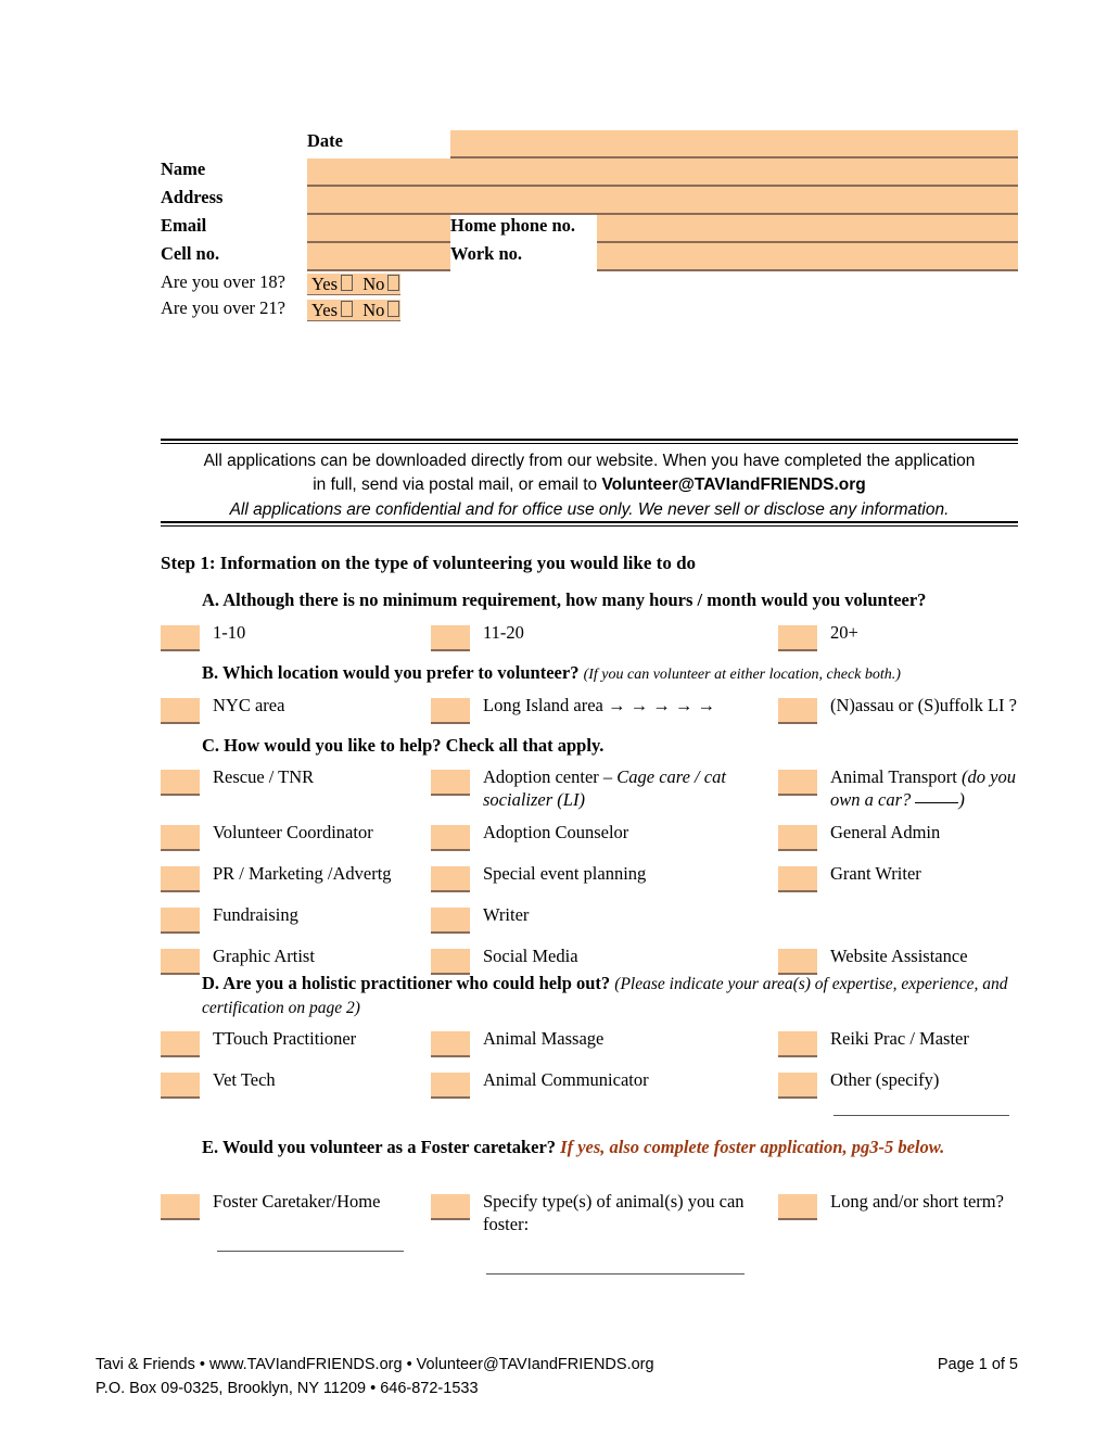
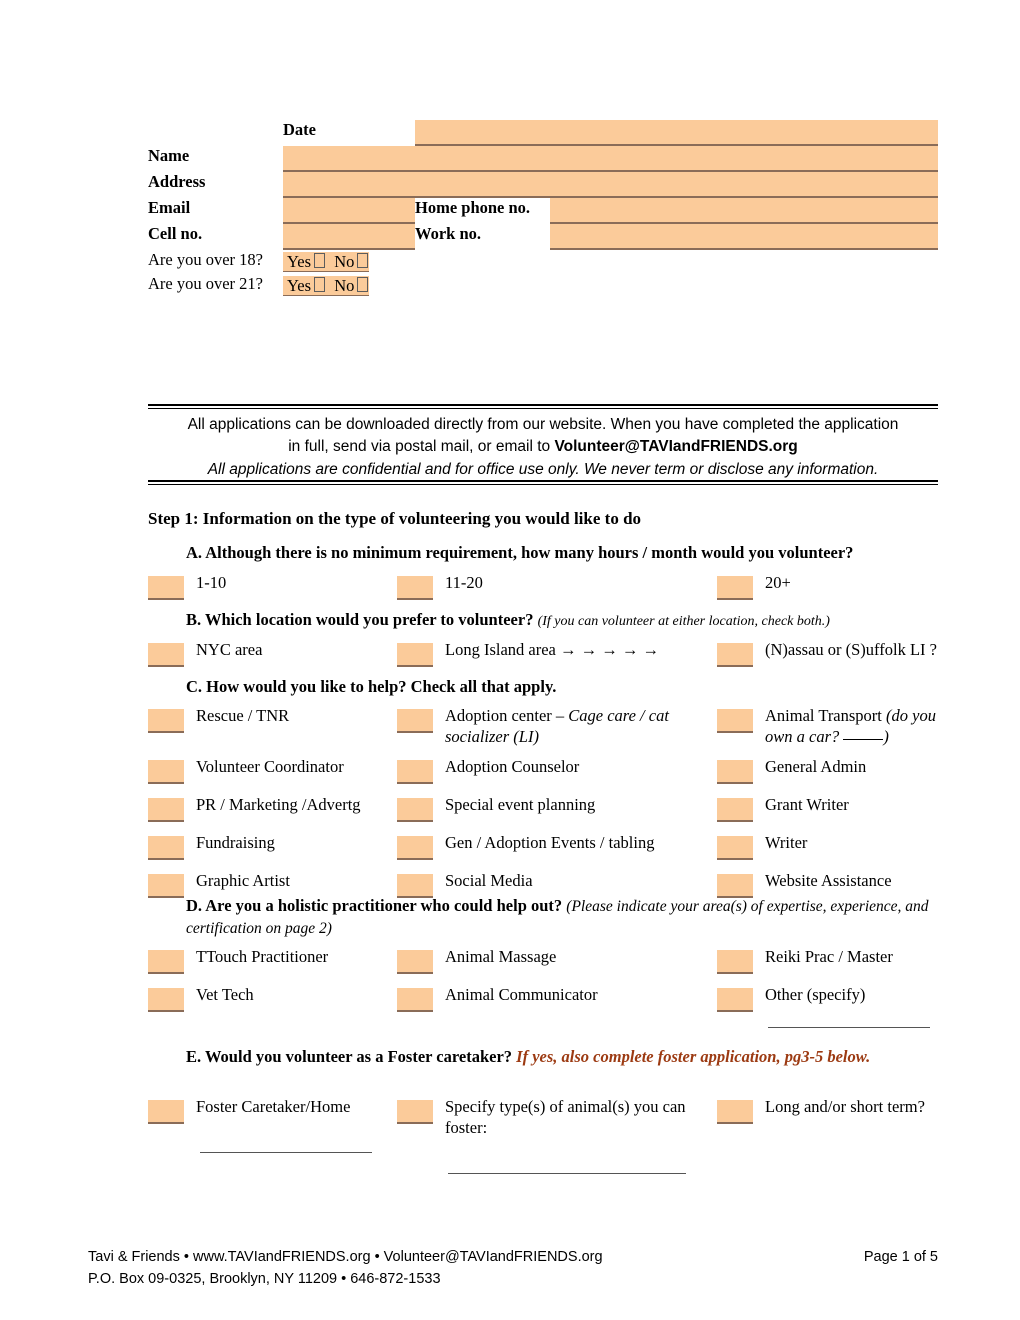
  	Date
  Name
  Address
  Email		Home phone no.
  Cell no.		Work no.
  Are you over 18?	Yes No
  Are you over 21?	Yes No
  All applications can be downloaded directly from our website. When you have completed the application
  in full, send via postal mail, or email to Volunteer@TAVIandFRIENDS.org
- All applications are confidential and for office use only. We never sell or disclose any information.
+ All applications are confidential and for office use only. We never term or disclose any information.
  Step 1: Information on the type of volunteering you would like to do
  A. Although there is no minimum requirement, how many hours / month would you volunteer?
  1-10
  11-20
  20+
  B. Which location would you prefer to volunteer? (If you can volunteer at either location, check both.)
  NYC area
  Long Island area → → → → →
  (N)assau or (S)uffolk LI ?
  C. How would you like to help? Check all that apply.
  Rescue / TNR
  Adoption center – Cage care / cat socializer (LI)
  Animal Transport (do you own a car? )
  Volunteer Coordinator
  Adoption Counselor
  General Admin
  PR / Marketing /Advertg
  Special event planning
  Grant Writer
  Fundraising
+ Gen / Adoption Events / tabling
  Writer
  Graphic Artist
  Social Media
  Website Assistance
  D. Are you a holistic practitioner who could help out? (Please indicate your area(s) of expertise, experience, and certification on page 2)
  TTouch Practitioner
  Animal Massage
  Reiki Prac / Master
  Vet Tech
  Animal Communicator
  Other (specify)
  E. Would you volunteer as a Foster caretaker? If yes, also complete foster application, pg3-5 below.
  Foster Caretaker/Home
  Specify type(s) of animal(s) you can foster:
  Long and/or short term?
  Tavi & Friends • www.TAVIandFRIENDS.org • Volunteer@TAVIandFRIENDS.org
  Page 1 of 5
  P.O. Box 09-0325, Brooklyn, NY 11209 • 646-872-1533
